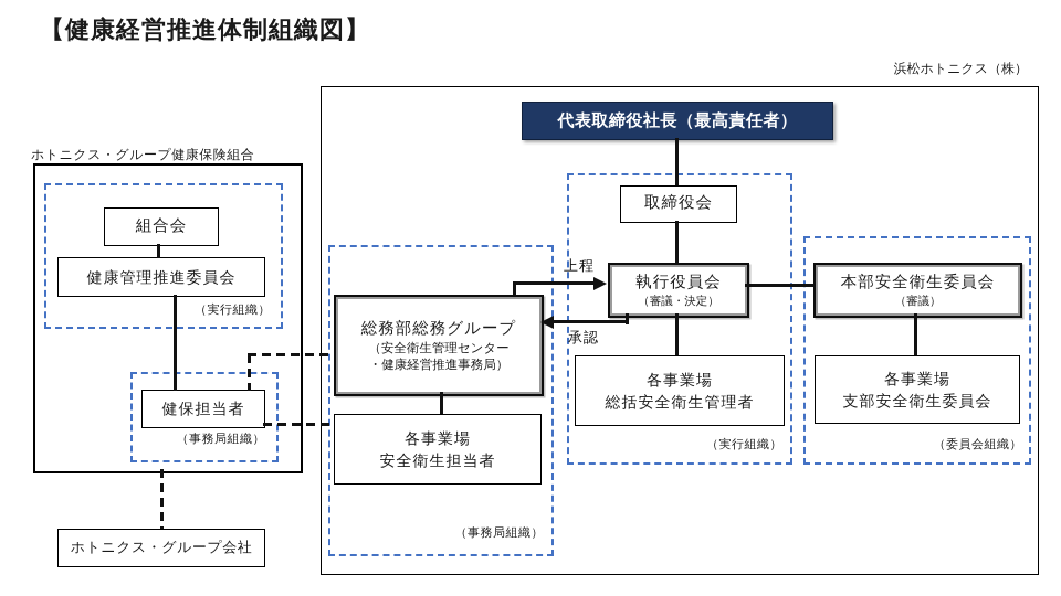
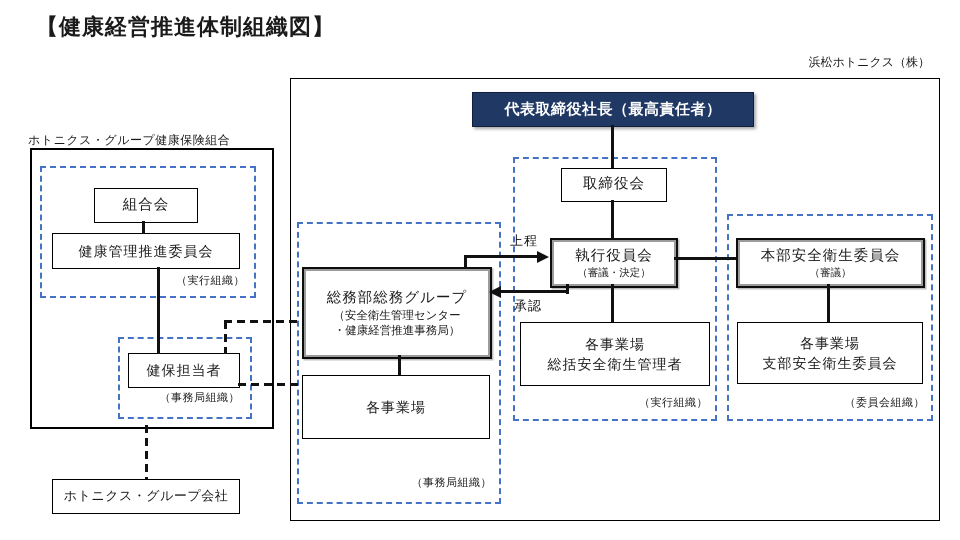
  【健康経営推進体制組織図】
  浜松ホトニクス（株）
  ホトニクス・グループ健康保険組合
  組合会
  健康管理推進委員会
  （実行組織）
  健保担当者
  （事務局組織）
  ホトニクス・グループ会社
  代表取締役社長（最高責任者）
  取締役会
  執行役員会
  （審議・決定）
  本部安全衛生委員会
  （審議）
  総務部総務グループ
  （安全衛生管理センター
  ・健康経営推進事務局）
  各事業場
  総括安全衛生管理者
  各事業場
  支部安全衛生委員会
  各事業場
- 安全衛生担当者
  （実行組織）
  （委員会組織）
  （事務局組織）
  上程
  承認
